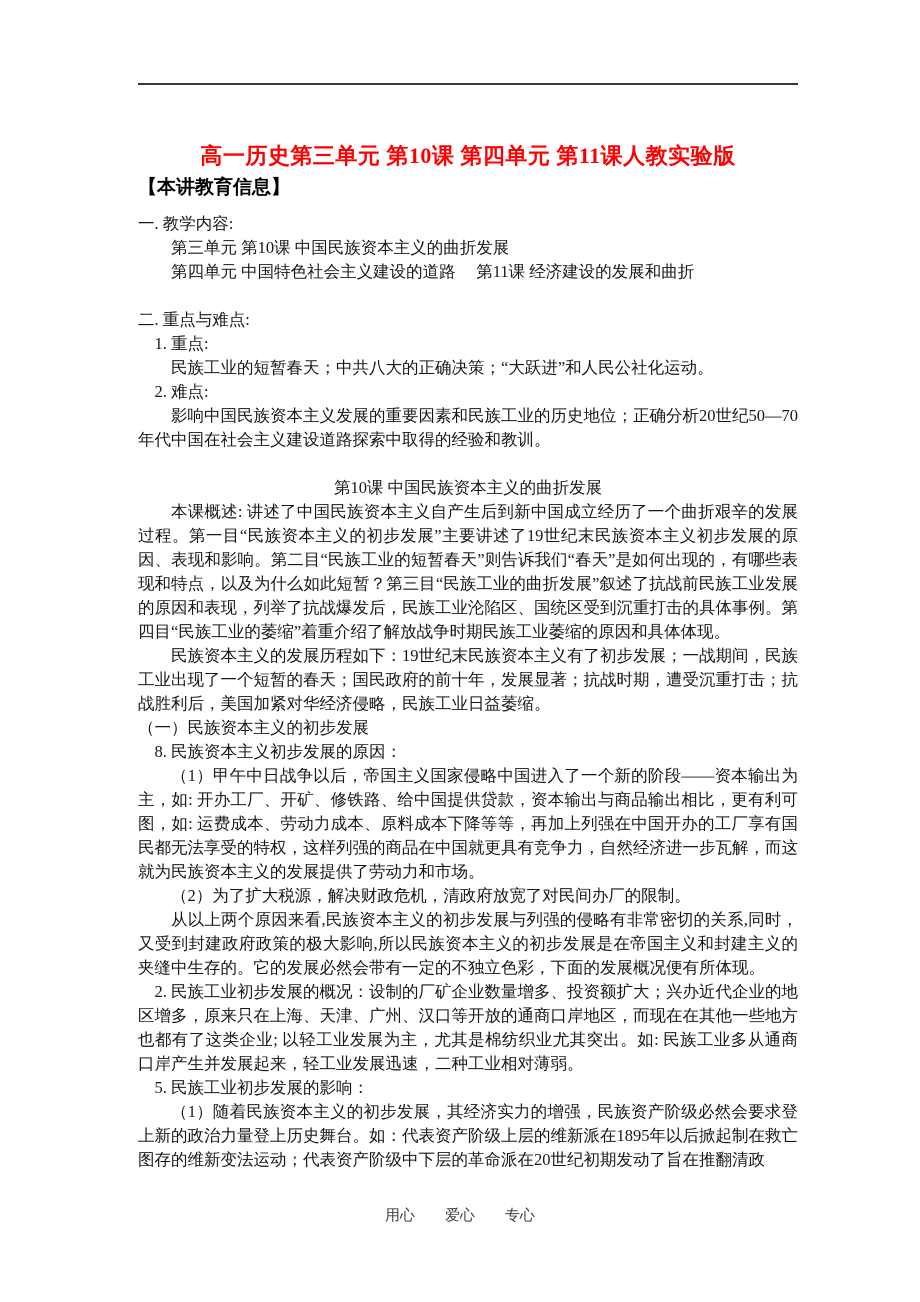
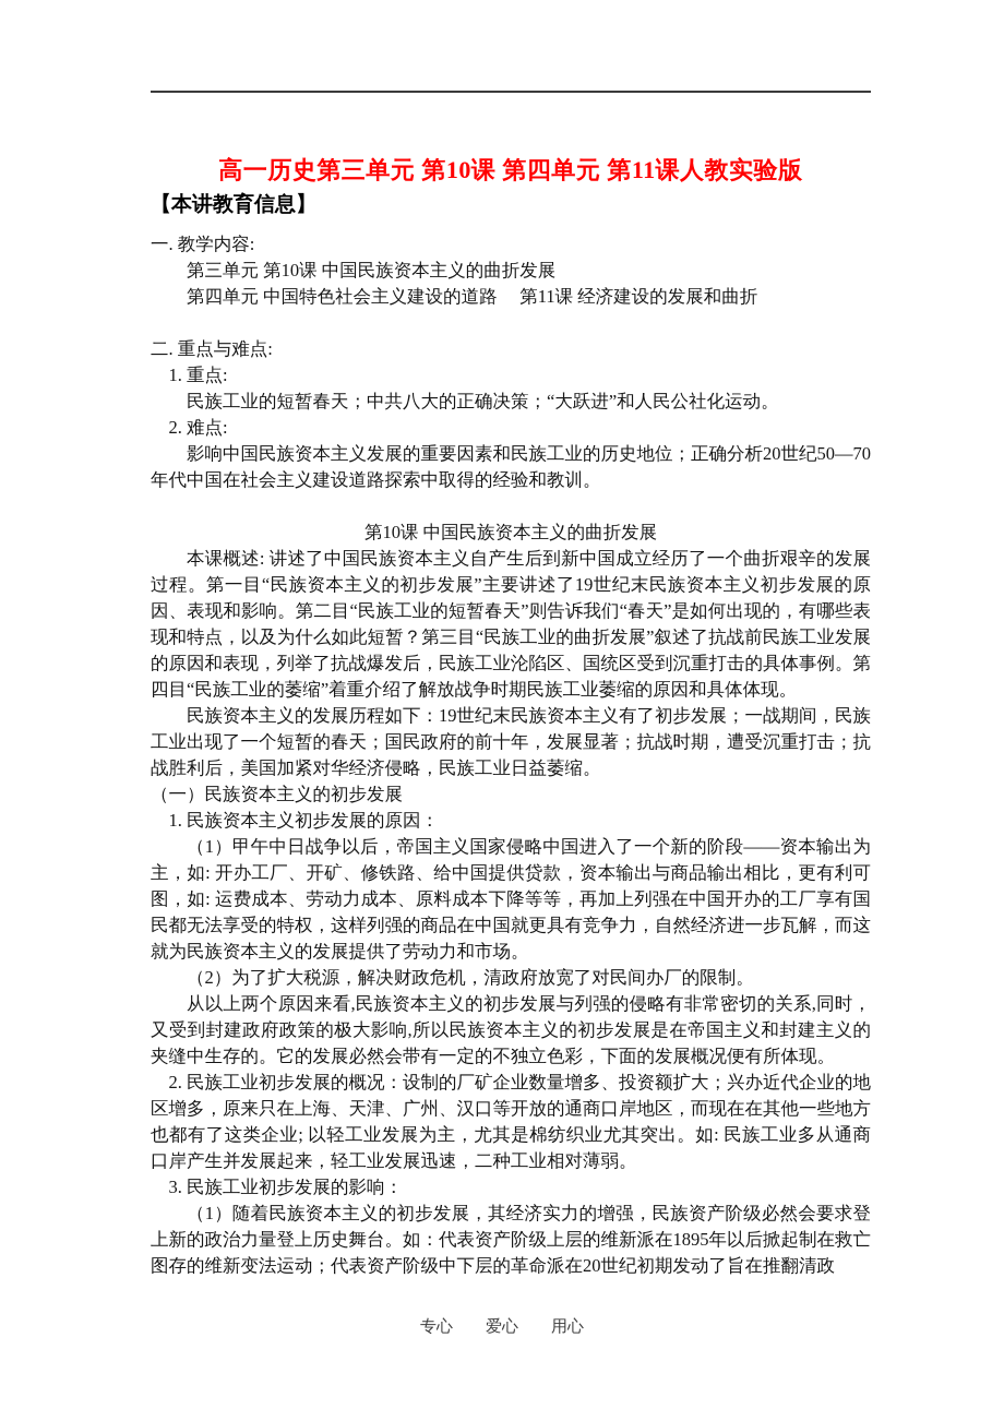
  高一历史第三单元 第10课 第四单元 第11课人教实验版
  【本讲教育信息】
  一. 教学内容:
  第三单元 第10课 中国民族资本主义的曲折发展
  第四单元 中国特色社会主义建设的道路 第11课 经济建设的发展和曲折
  二. 重点与难点:
  1. 重点:
  民族工业的短暂春天；中共八大的正确决策；“大跃进”和人民公社化运动。
  2. 难点:
  影响中国民族资本主义发展的重要因素和民族工业的历史地位；正确分析20世纪50—70年代中国在社会主义建设道路探索中取得的经验和教训。
  第10课 中国民族资本主义的曲折发展
  本课概述: 讲述了中国民族资本主义自产生后到新中国成立经历了一个曲折艰辛的发展过程。第一目“民族资本主义的初步发展”主要讲述了19世纪末民族资本主义初步发展的原因、表现和影响。第二目“民族工业的短暂春天”则告诉我们“春天”是如何出现的，有哪些表现和特点，以及为什么如此短暂？第三目“民族工业的曲折发展”叙述了抗战前民族工业发展的原因和表现，列举了抗战爆发后，民族工业沦陷区、国统区受到沉重打击的具体事例。第四目“民族工业的萎缩”着重介绍了解放战争时期民族工业萎缩的原因和具体体现。
  民族资本主义的发展历程如下：19世纪末民族资本主义有了初步发展；一战期间，民族工业出现了一个短暂的春天；国民政府的前十年，发展显著；抗战时期，遭受沉重打击；抗战胜利后，美国加紧对华经济侵略，民族工业日益萎缩。
  （一）民族资本主义的初步发展
- 8. 民族资本主义初步发展的原因：
+ 1. 民族资本主义初步发展的原因：
  （1）甲午中日战争以后，帝国主义国家侵略中国进入了一个新的阶段——资本输出为主，如: 开办工厂、开矿、修铁路、给中国提供贷款，资本输出与商品输出相比，更有利可图，如: 运费成本、劳动力成本、原料成本下降等等，再加上列强在中国开办的工厂享有国民都无法享受的特权，这样列强的商品在中国就更具有竞争力，自然经济进一步瓦解，而这就为民族资本主义的发展提供了劳动力和市场。
  （2）为了扩大税源，解决财政危机，清政府放宽了对民间办厂的限制。
  从以上两个原因来看,民族资本主义的初步发展与列强的侵略有非常密切的关系,同时，又受到封建政府政策的极大影响,所以民族资本主义的初步发展是在帝国主义和封建主义的夹缝中生存的。它的发展必然会带有一定的不独立色彩，下面的发展概况便有所体现。
  2. 民族工业初步发展的概况：设制的厂矿企业数量增多、投资额扩大；兴办近代企业的地区增多，原来只在上海、天津、广州、汉口等开放的通商口岸地区，而现在在其他一些地方也都有了这类企业; 以轻工业发展为主，尤其是棉纺织业尤其突出。如: 民族工业多从通商口岸产生并发展起来，轻工业发展迅速，二种工业相对薄弱。
- 5. 民族工业初步发展的影响：
+ 3. 民族工业初步发展的影响：
  （1）随着民族资本主义的初步发展，其经济实力的增强，民族资产阶级必然会要求登上新的政治力量登上历史舞台。如：代表资产阶级上层的维新派在1895年以后掀起制在救亡图存的维新变法运动；代表资产阶级中下层的革命派在20世纪初期发动了旨在推翻清政
- 用心
+ 专心
  爱心
- 专心
+ 用心
